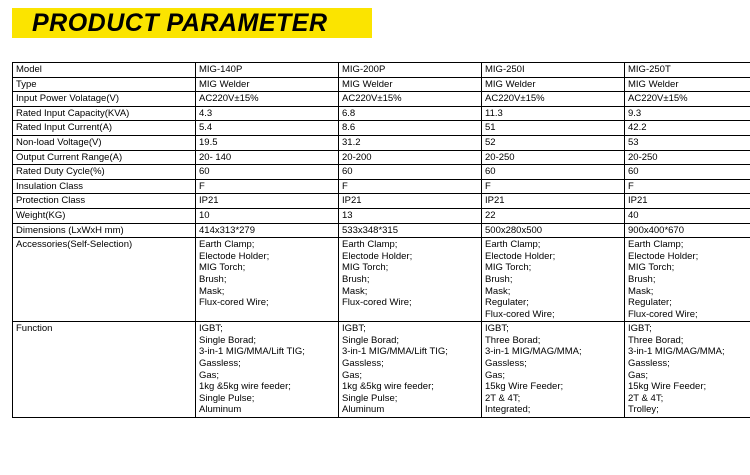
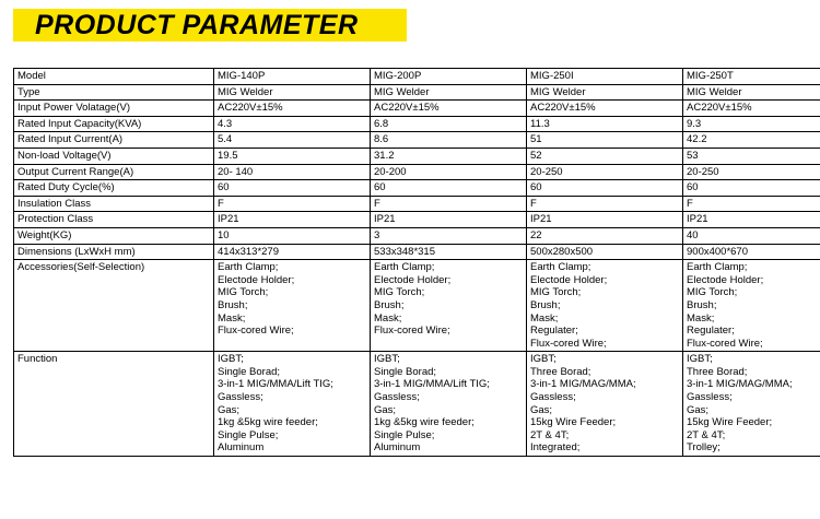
  PRODUCT PARAMETER
  Model	MIG-140P	MIG-200P	MIG-250I	MIG-250T
  Type	MIG Welder	MIG Welder	MIG Welder	MIG Welder
  Input Power Volatage(V)	AC220V±15%	AC220V±15%	AC220V±15%	AC220V±15%
  Rated Input Capacity(KVA)	4.3	6.8	11.3	9.3
  Rated Input Current(A)	5.4	8.6	51	42.2
  Non-load Voltage(V)	19.5	31.2	52	53
  Output Current Range(A)	20- 140	20-200	20-250	20-250
  Rated Duty Cycle(%)	60	60	60	60
  Insulation Class	F	F	F	F
  Protection Class	IP21	IP21	IP21	IP21
- Weight(KG)	10	13	22	40
+ Weight(KG)	10	3	22	40
  Dimensions (LxWxH mm)	414x313*279	533x348*315	500x280x500	900x400*670
  Accessories(Self-Selection)	Earth Clamp; Electode Holder; MIG Torch; Brush; Mask; Flux-cored Wire;	Earth Clamp; Electode Holder; MIG Torch; Brush; Mask; Flux-cored Wire;	Earth Clamp; Electode Holder; MIG Torch; Brush; Mask; Regulater; Flux-cored Wire;	Earth Clamp; Electode Holder; MIG Torch; Brush; Mask; Regulater; Flux-cored Wire;
  Function	IGBT; Single Borad; 3-in-1 MIG/MMA/Lift TIG; Gassless; Gas; 1kg &5kg wire feeder; Single Pulse; Aluminum	IGBT; Single Borad; 3-in-1 MIG/MMA/Lift TIG; Gassless; Gas; 1kg &5kg wire feeder; Single Pulse; Aluminum	IGBT; Three Borad; 3-in-1 MIG/MAG/MMA; Gassless; Gas; 15kg Wire Feeder; 2T & 4T; Integrated;	IGBT; Three Borad; 3-in-1 MIG/MAG/MMA; Gassless; Gas; 15kg Wire Feeder; 2T & 4T; Trolley;
